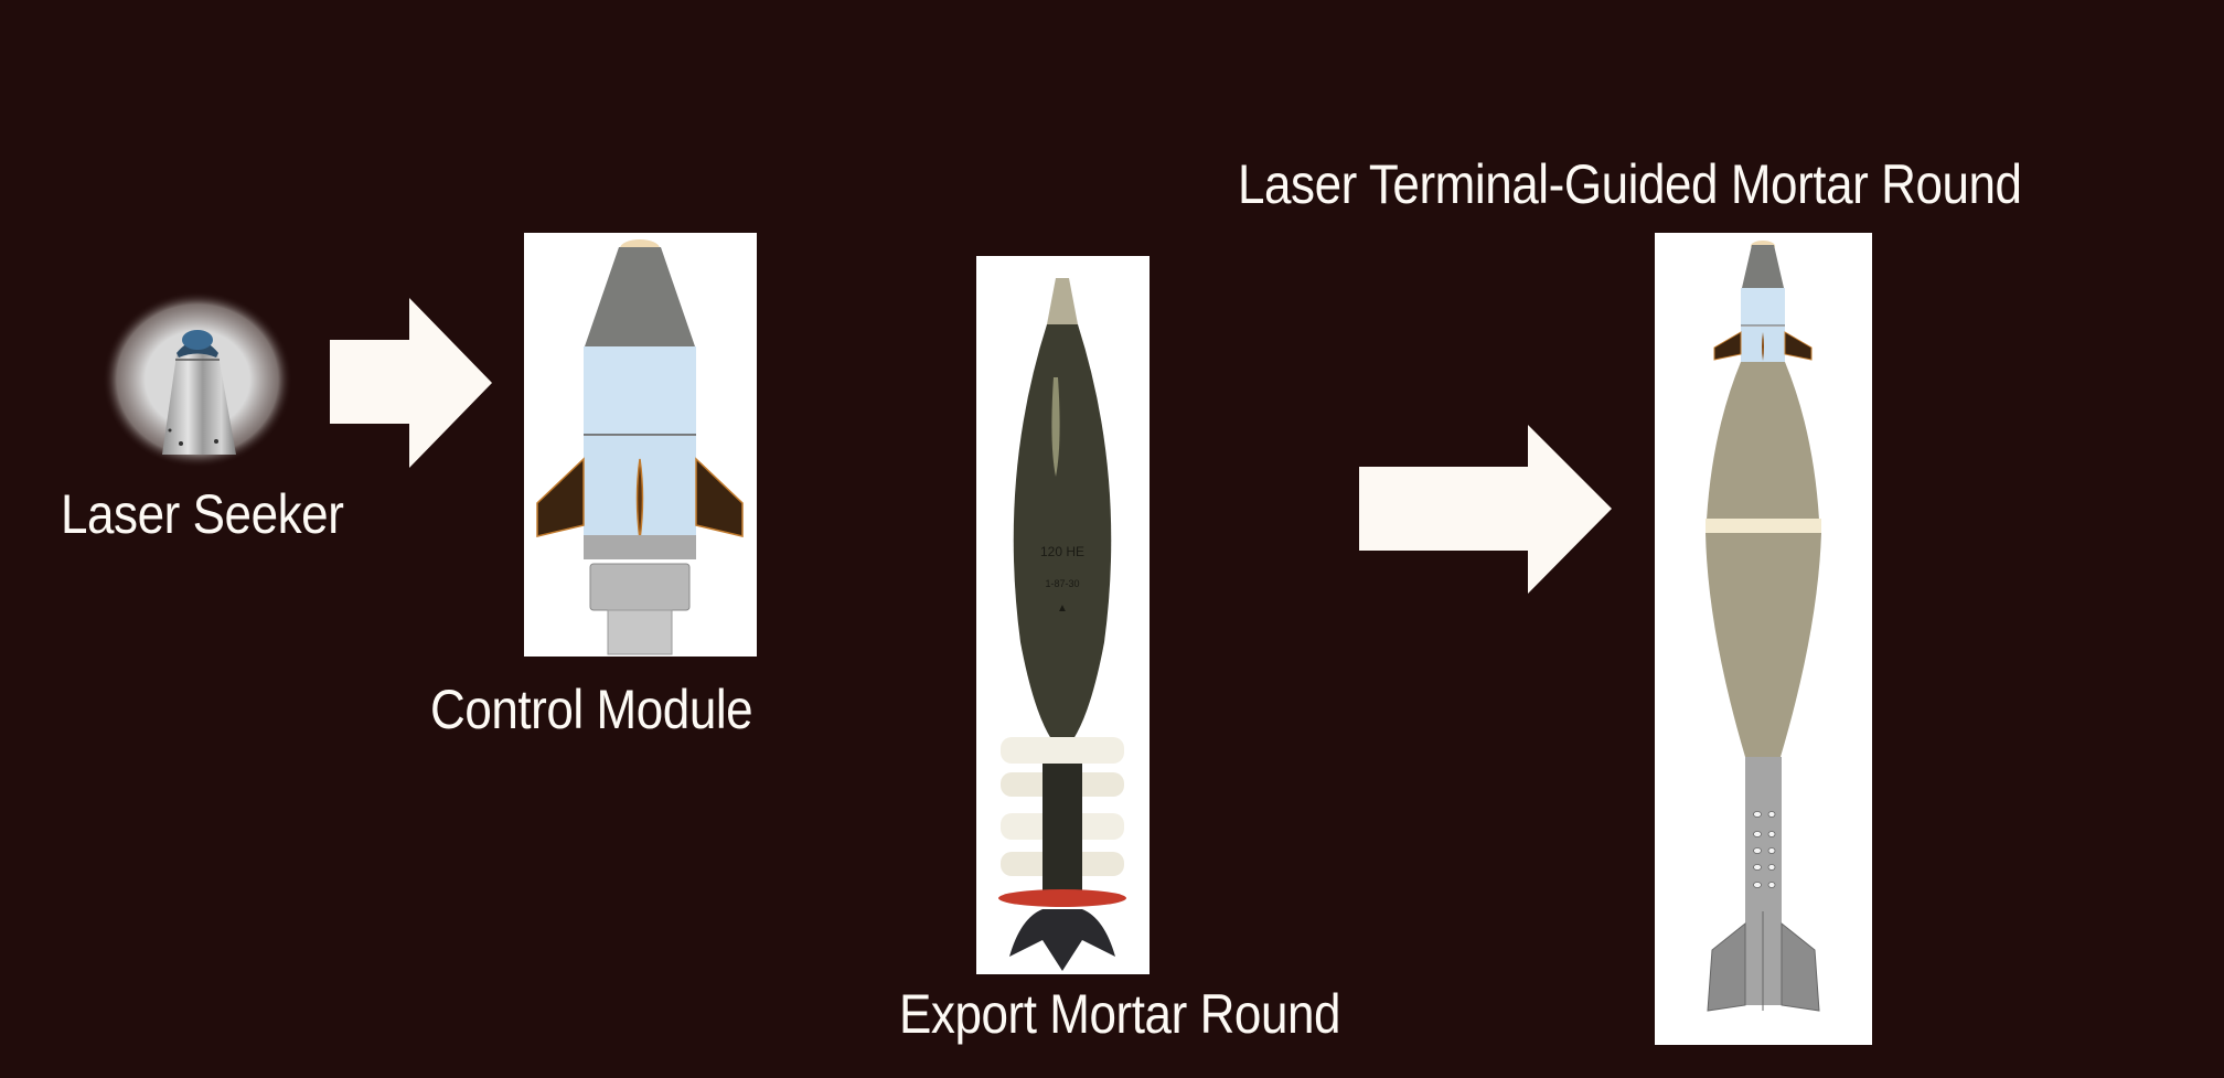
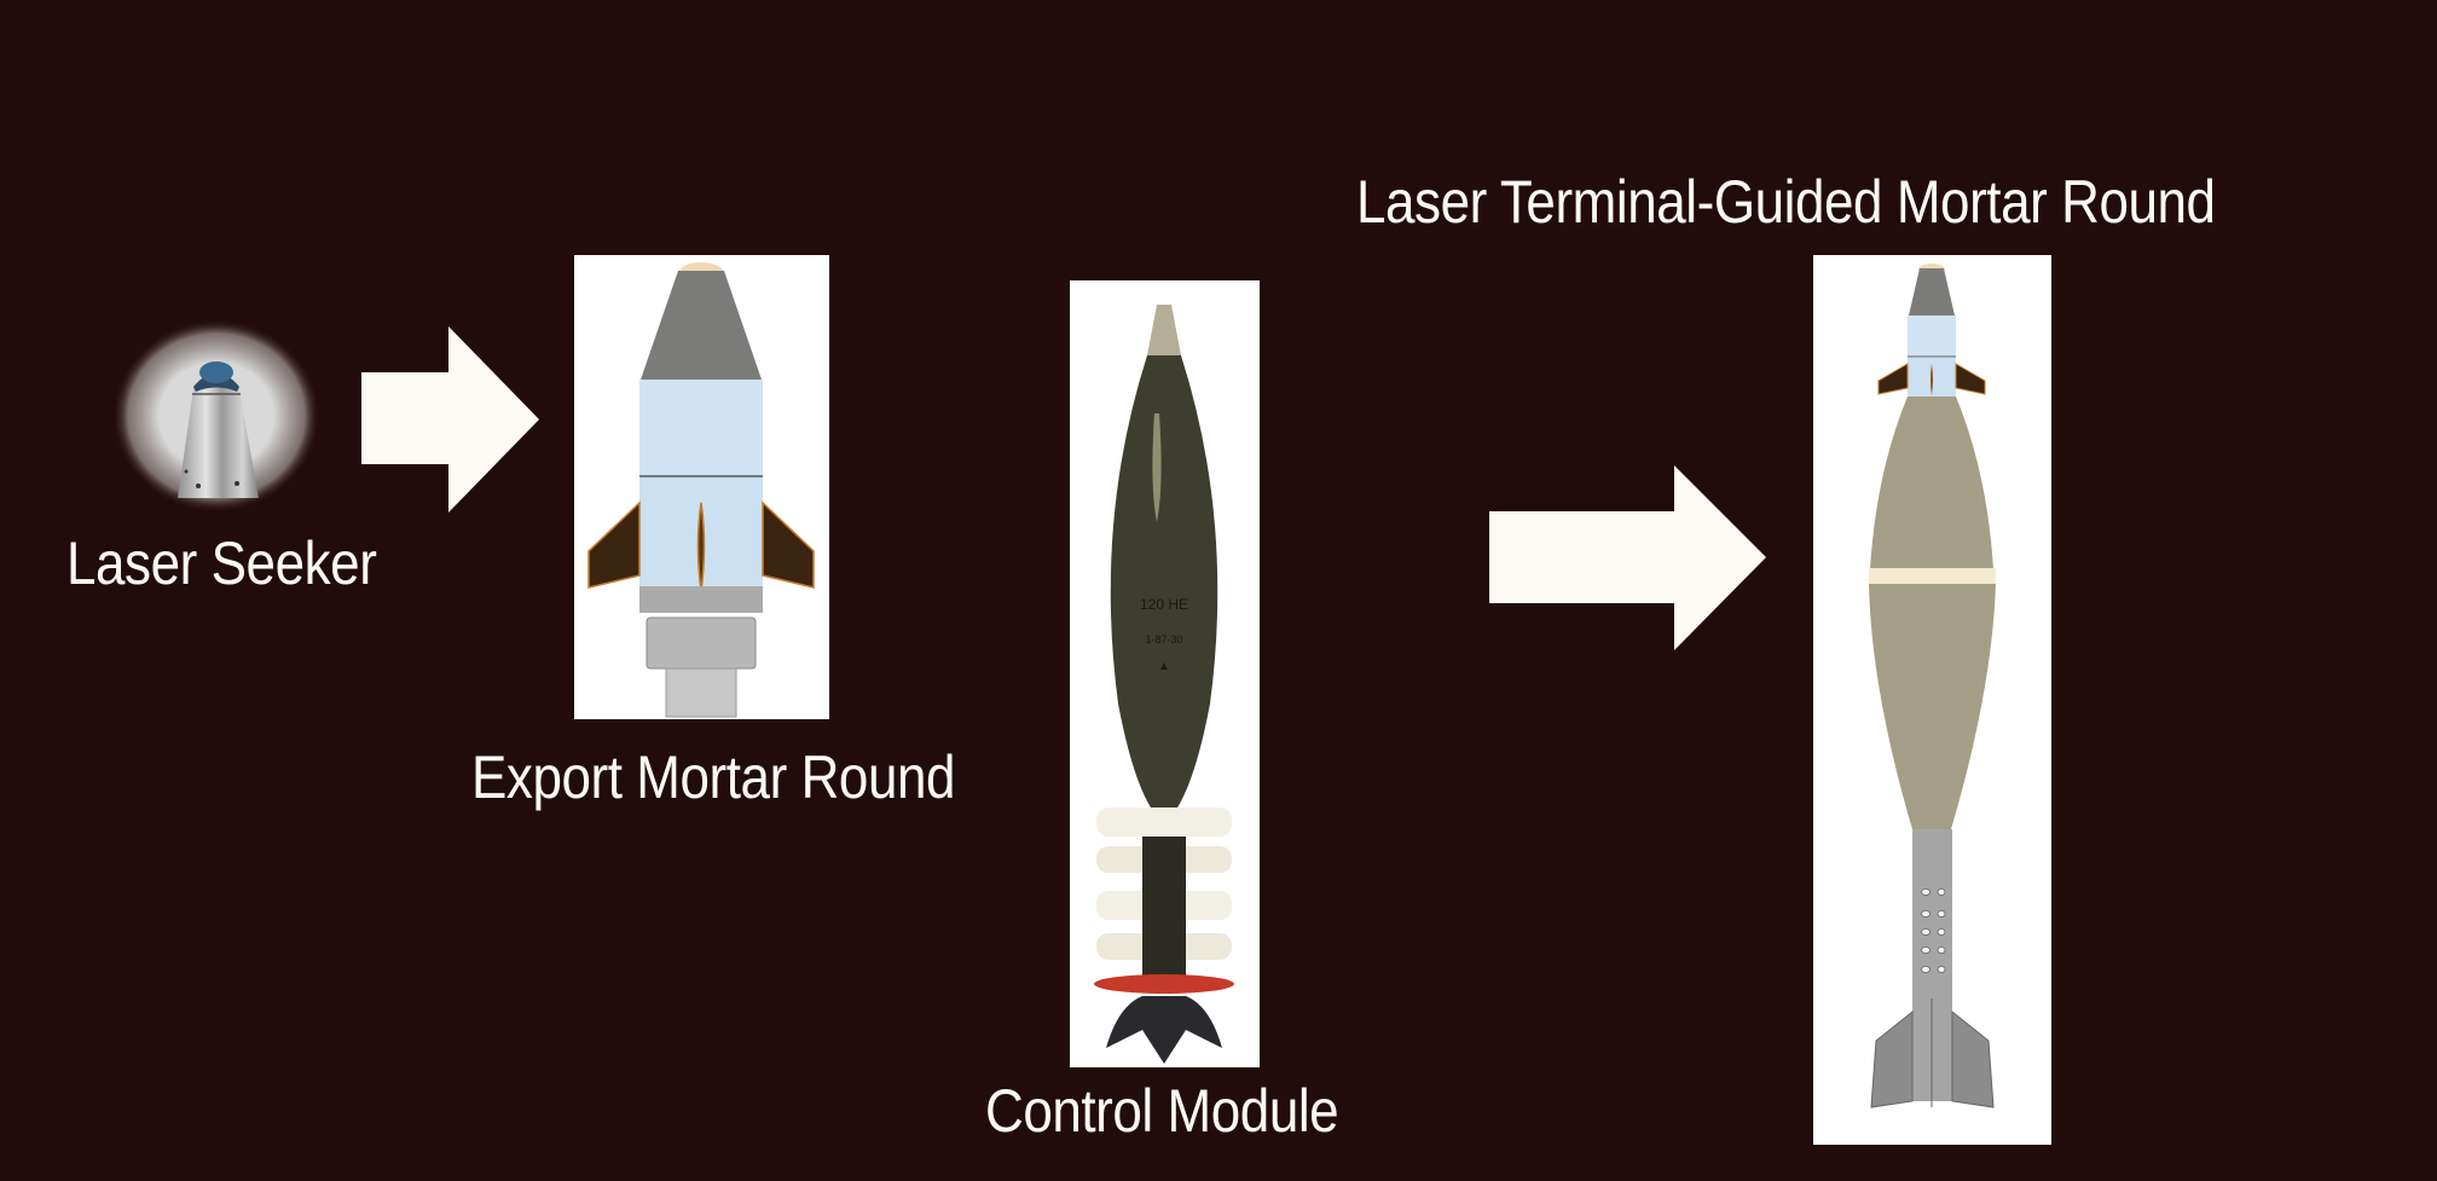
  Laser Seeker
- Control Module
+ Export Mortar Round
  120 HE
  1-87-30
  ▲
- Export Mortar Round
+ Control Module
  Laser Terminal-Guided Mortar Round
